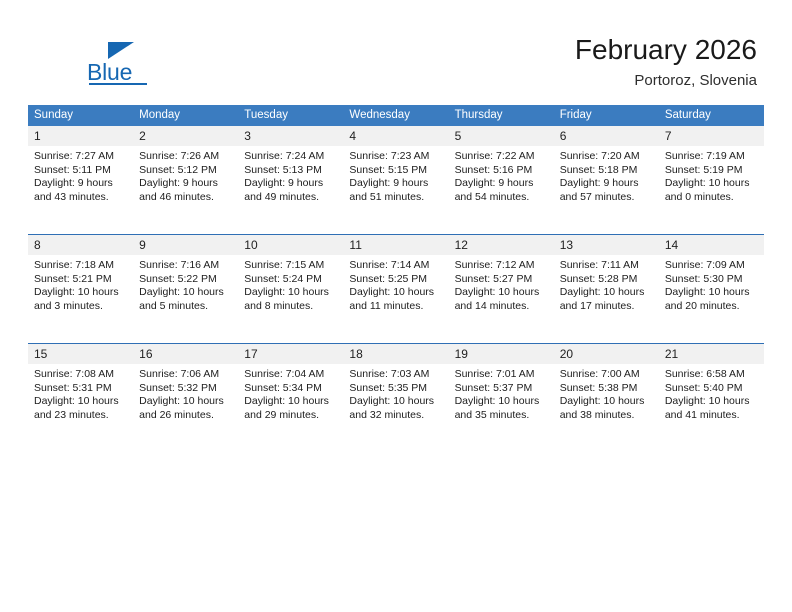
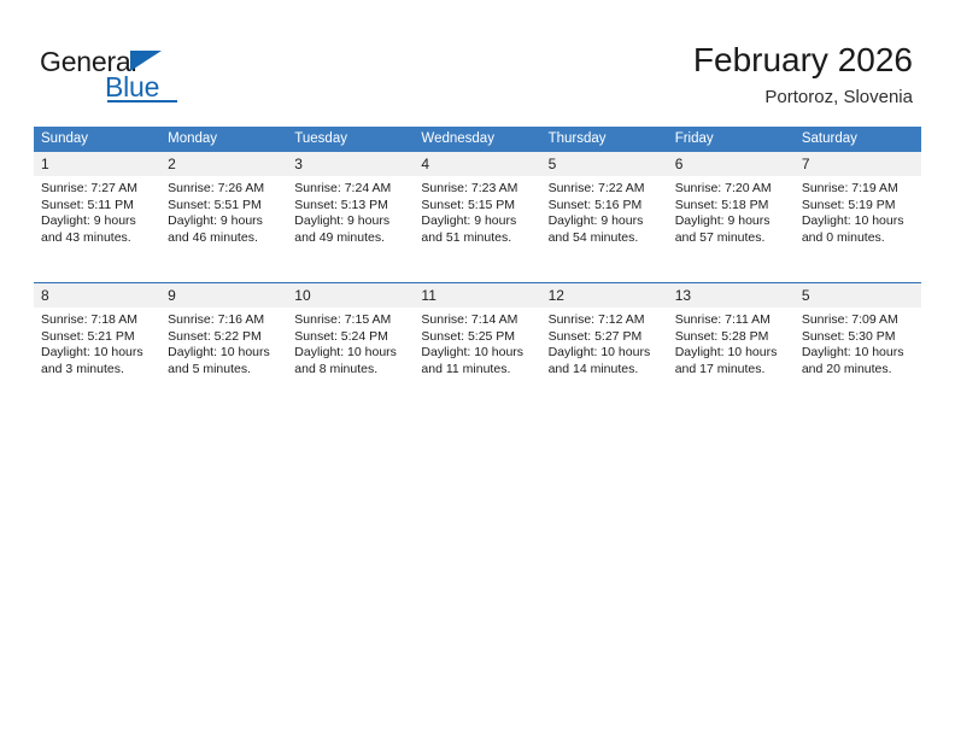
+ General
  Blue
  February 2026
  Portoroz, Slovenia
  Sunday	Monday	Tuesday	Wednesday	Thursday	Friday	Saturday
- 1Sunrise: 7:27 AMSunset: 5:11 PMDaylight: 9 hoursand 43 minutes.	2Sunrise: 7:26 AMSunset: 5:12 PMDaylight: 9 hoursand 46 minutes.	3Sunrise: 7:24 AMSunset: 5:13 PMDaylight: 9 hoursand 49 minutes.	4Sunrise: 7:23 AMSunset: 5:15 PMDaylight: 9 hoursand 51 minutes.	5Sunrise: 7:22 AMSunset: 5:16 PMDaylight: 9 hoursand 54 minutes.	6Sunrise: 7:20 AMSunset: 5:18 PMDaylight: 9 hoursand 57 minutes.	7Sunrise: 7:19 AMSunset: 5:19 PMDaylight: 10 hoursand 0 minutes.
+ 1Sunrise: 7:27 AMSunset: 5:11 PMDaylight: 9 hoursand 43 minutes.	2Sunrise: 7:26 AMSunset: 5:51 PMDaylight: 9 hoursand 46 minutes.	3Sunrise: 7:24 AMSunset: 5:13 PMDaylight: 9 hoursand 49 minutes.	4Sunrise: 7:23 AMSunset: 5:15 PMDaylight: 9 hoursand 51 minutes.	5Sunrise: 7:22 AMSunset: 5:16 PMDaylight: 9 hoursand 54 minutes.	6Sunrise: 7:20 AMSunset: 5:18 PMDaylight: 9 hoursand 57 minutes.	7Sunrise: 7:19 AMSunset: 5:19 PMDaylight: 10 hoursand 0 minutes.
- 8Sunrise: 7:18 AMSunset: 5:21 PMDaylight: 10 hoursand 3 minutes.	9Sunrise: 7:16 AMSunset: 5:22 PMDaylight: 10 hoursand 5 minutes.	10Sunrise: 7:15 AMSunset: 5:24 PMDaylight: 10 hoursand 8 minutes.	11Sunrise: 7:14 AMSunset: 5:25 PMDaylight: 10 hoursand 11 minutes.	12Sunrise: 7:12 AMSunset: 5:27 PMDaylight: 10 hoursand 14 minutes.	13Sunrise: 7:11 AMSunset: 5:28 PMDaylight: 10 hoursand 17 minutes.	14Sunrise: 7:09 AMSunset: 5:30 PMDaylight: 10 hoursand 20 minutes.
+ 8Sunrise: 7:18 AMSunset: 5:21 PMDaylight: 10 hoursand 3 minutes.	9Sunrise: 7:16 AMSunset: 5:22 PMDaylight: 10 hoursand 5 minutes.	10Sunrise: 7:15 AMSunset: 5:24 PMDaylight: 10 hoursand 8 minutes.	11Sunrise: 7:14 AMSunset: 5:25 PMDaylight: 10 hoursand 11 minutes.	12Sunrise: 7:12 AMSunset: 5:27 PMDaylight: 10 hoursand 14 minutes.	13Sunrise: 7:11 AMSunset: 5:28 PMDaylight: 10 hoursand 17 minutes.	5Sunrise: 7:09 AMSunset: 5:30 PMDaylight: 10 hoursand 20 minutes.
- 15Sunrise: 7:08 AMSunset: 5:31 PMDaylight: 10 hoursand 23 minutes.	16Sunrise: 7:06 AMSunset: 5:32 PMDaylight: 10 hoursand 26 minutes.	17Sunrise: 7:04 AMSunset: 5:34 PMDaylight: 10 hoursand 29 minutes.	18Sunrise: 7:03 AMSunset: 5:35 PMDaylight: 10 hoursand 32 minutes.	19Sunrise: 7:01 AMSunset: 5:37 PMDaylight: 10 hoursand 35 minutes.	20Sunrise: 7:00 AMSunset: 5:38 PMDaylight: 10 hoursand 38 minutes.	21Sunrise: 6:58 AMSunset: 5:40 PMDaylight: 10 hoursand 41 minutes.
